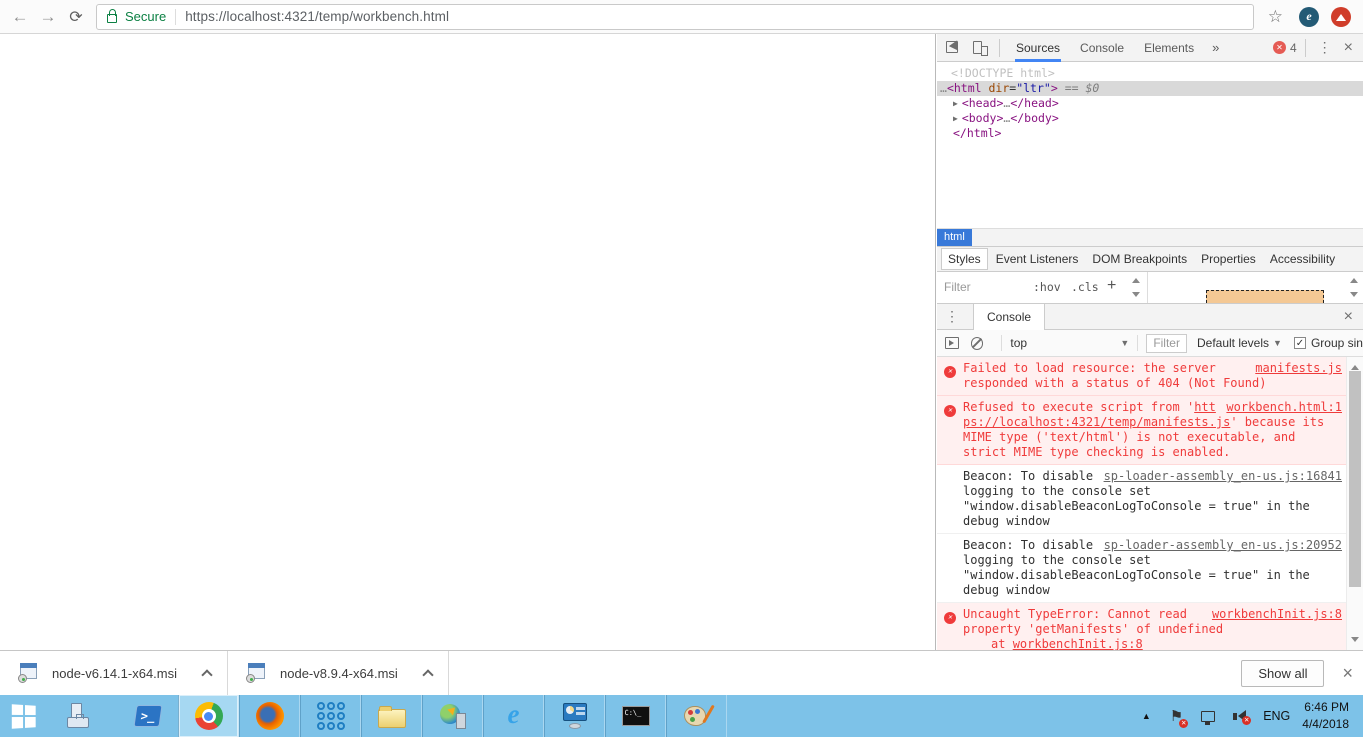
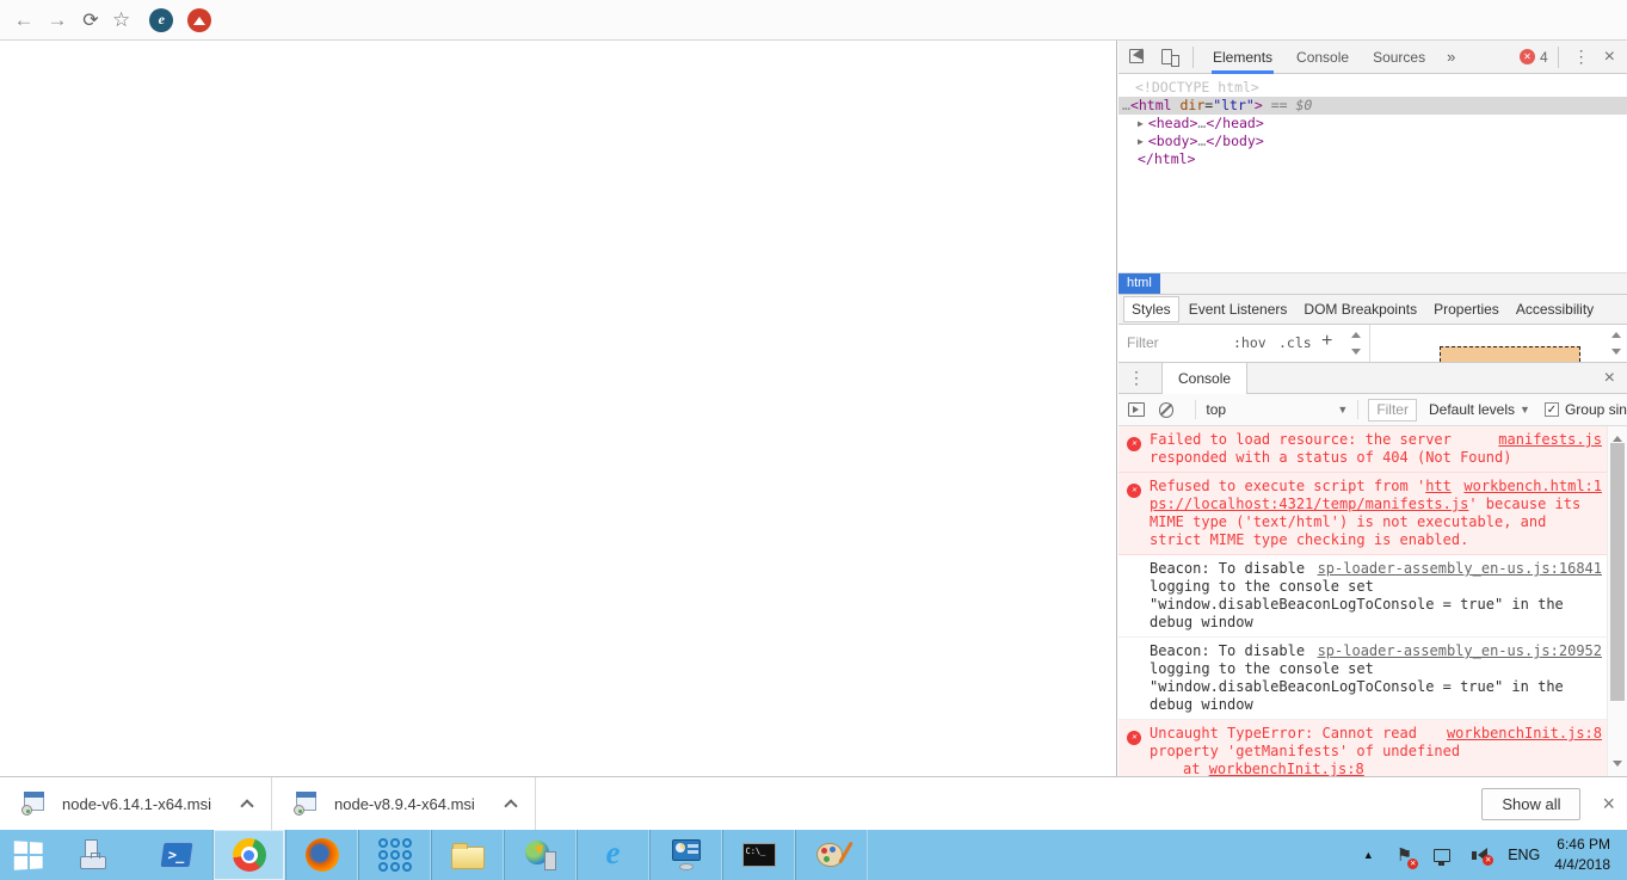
  ←
  →
  ⟳
- Secure
- https://localhost:4321/temp/workbench.html
  ☆
  e
- Sources
+ Elements
  Console
- Elements
+ Sources
  »
  ✕
  4
  ⋮
  ×
  <!DOCTYPE html>
  …<html dir="ltr"> == $0
  ▶ <head>…</head>
  ▶ <body>…</body>
  </html>
  html
  Styles
  Event Listeners
  DOM Breakpoints
  Properties
  Accessibility
  Filter
  :hov
  .cls
  +
  ⋮
  Console
  ×
  top
  ▼
  Filter
  Default levels
  ▼
  ✓
  Group sin
  ✕
  manifests.js
  Failed to load resource: the server responded with a status of 404 (Not Found)
  ✕
  workbench.html:1
  Refused to execute script from 'https://localhost:4321/temp/manifests.js' because its MIME type ('text/html') is not executable, and strict MIME type checking is enabled.
  sp-loader-assembly_en-us.js:16841
  Beacon: To disable logging to the console set "window.disableBeaconLogToConsole = true" in the debug window
  sp-loader-assembly_en-us.js:20952
  Beacon: To disable logging to the console set "window.disableBeaconLogToConsole = true" in the debug window
  ✕
  workbenchInit.js:8
  Uncaught TypeError: Cannot read property 'getManifests' of undefined
  at workbenchInit.js:8
  node-v6.14.1-x64.msi
  node-v8.9.4-x64.msi
  Show all
  ×
  e
  C:\_
  ▲
  ⚑
  ENG
  6:46 PM
  4/4/2018
